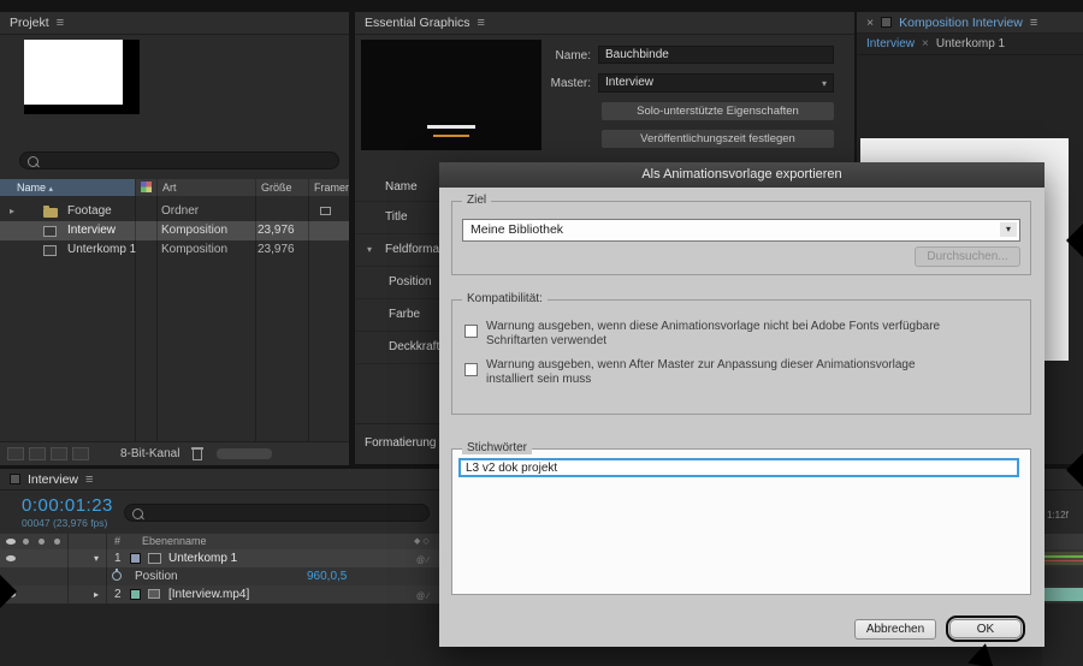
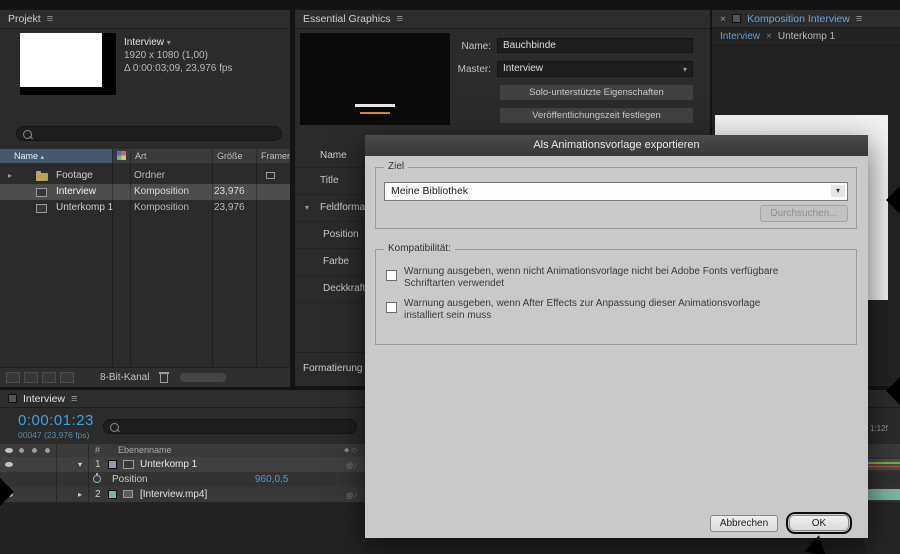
  Projekt
  ≡
+ Interview ▾
+ 1920 x 1080 (1,00)
+ Δ 0:00:03;09, 23,976 fps
  Name
  Art
  Größe
  ▸
  Footage
  Ordner
  Interview
  Komposition
  23,976
  Unterkomp 1
  Komposition
  23,976
  8-Bit-Kanal
  Essential Graphics
  ≡
  Name:
  Bauchbinde
  Master:
  Interview
  ▾
  Solo-unterstützte Eigenschaften
  Veröffentlichungszeit festlegen
  Name
  Title
  ▾
  Position
  Farbe
  Deckkraft
  ×
  Komposition Interview
  ≡
  Interview
  ×
  Unterkomp 1
  Interview
  ≡
  0:00:01:23
  00047 (23,976 fps)
  #
  Ebenenname
  ▾
  1
  Unterkomp 1
  Position
  960,0,5
  ▸
  2
  [Interview.mp4]
  1:12f
  Als Animationsvorlage exportieren
  Ziel
  Meine Bibliothek
  ▾
  Durchsuchen...
  Kompatibilität:
- Warnung ausgeben, wenn diese Animationsvorlage nicht bei Adobe Fonts verfügbare
+ Warnung ausgeben, wenn nicht Animationsvorlage nicht bei Adobe Fonts verfügbare
  Schriftarten verwendet
- Warnung ausgeben, wenn After Master zur Anpassung dieser Animationsvorlage
+ Warnung ausgeben, wenn After Effects zur Anpassung dieser Animationsvorlage
  installiert sein muss
- Stichwörter
- L3 v2 dok projekt
  Abbrechen
  OK
